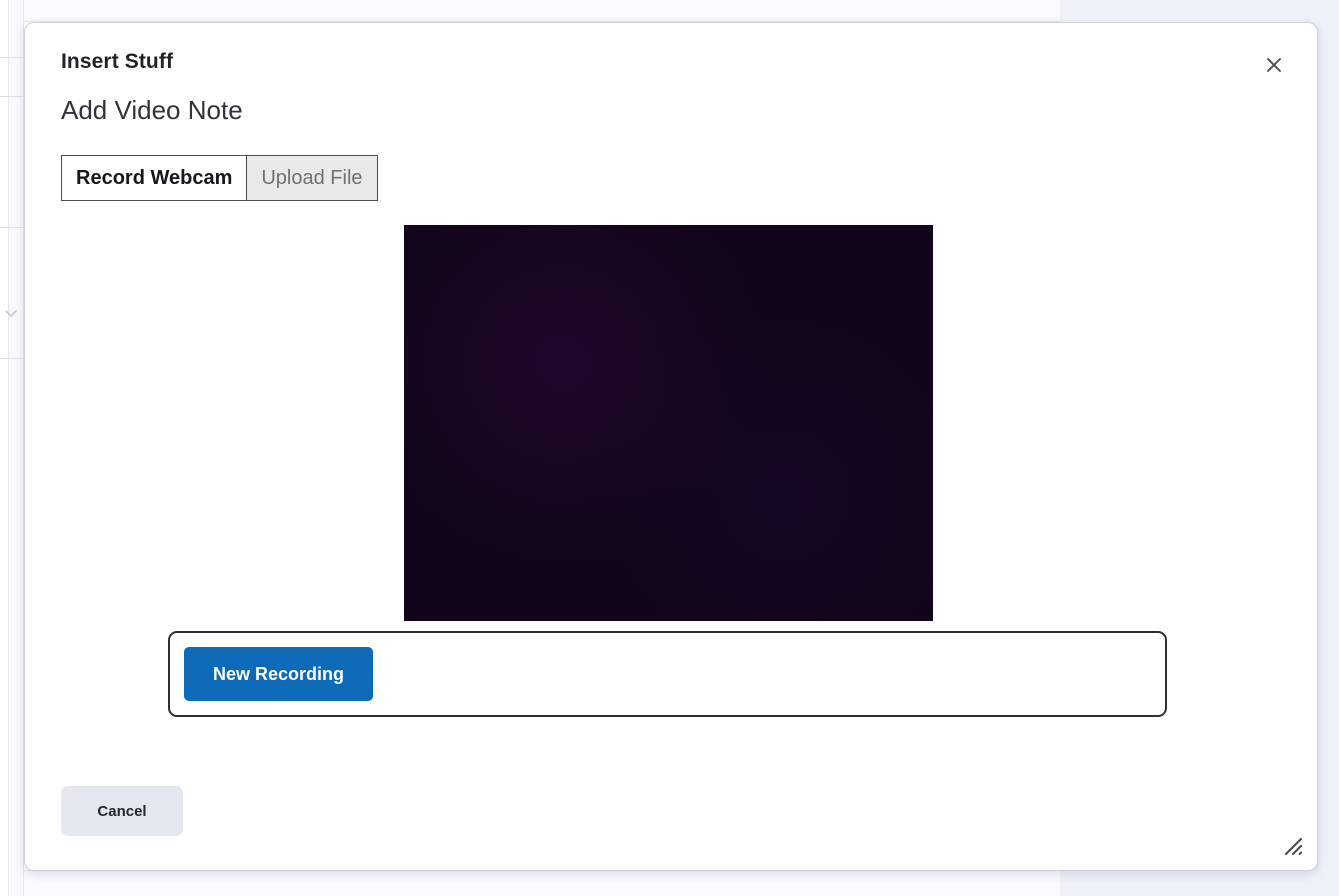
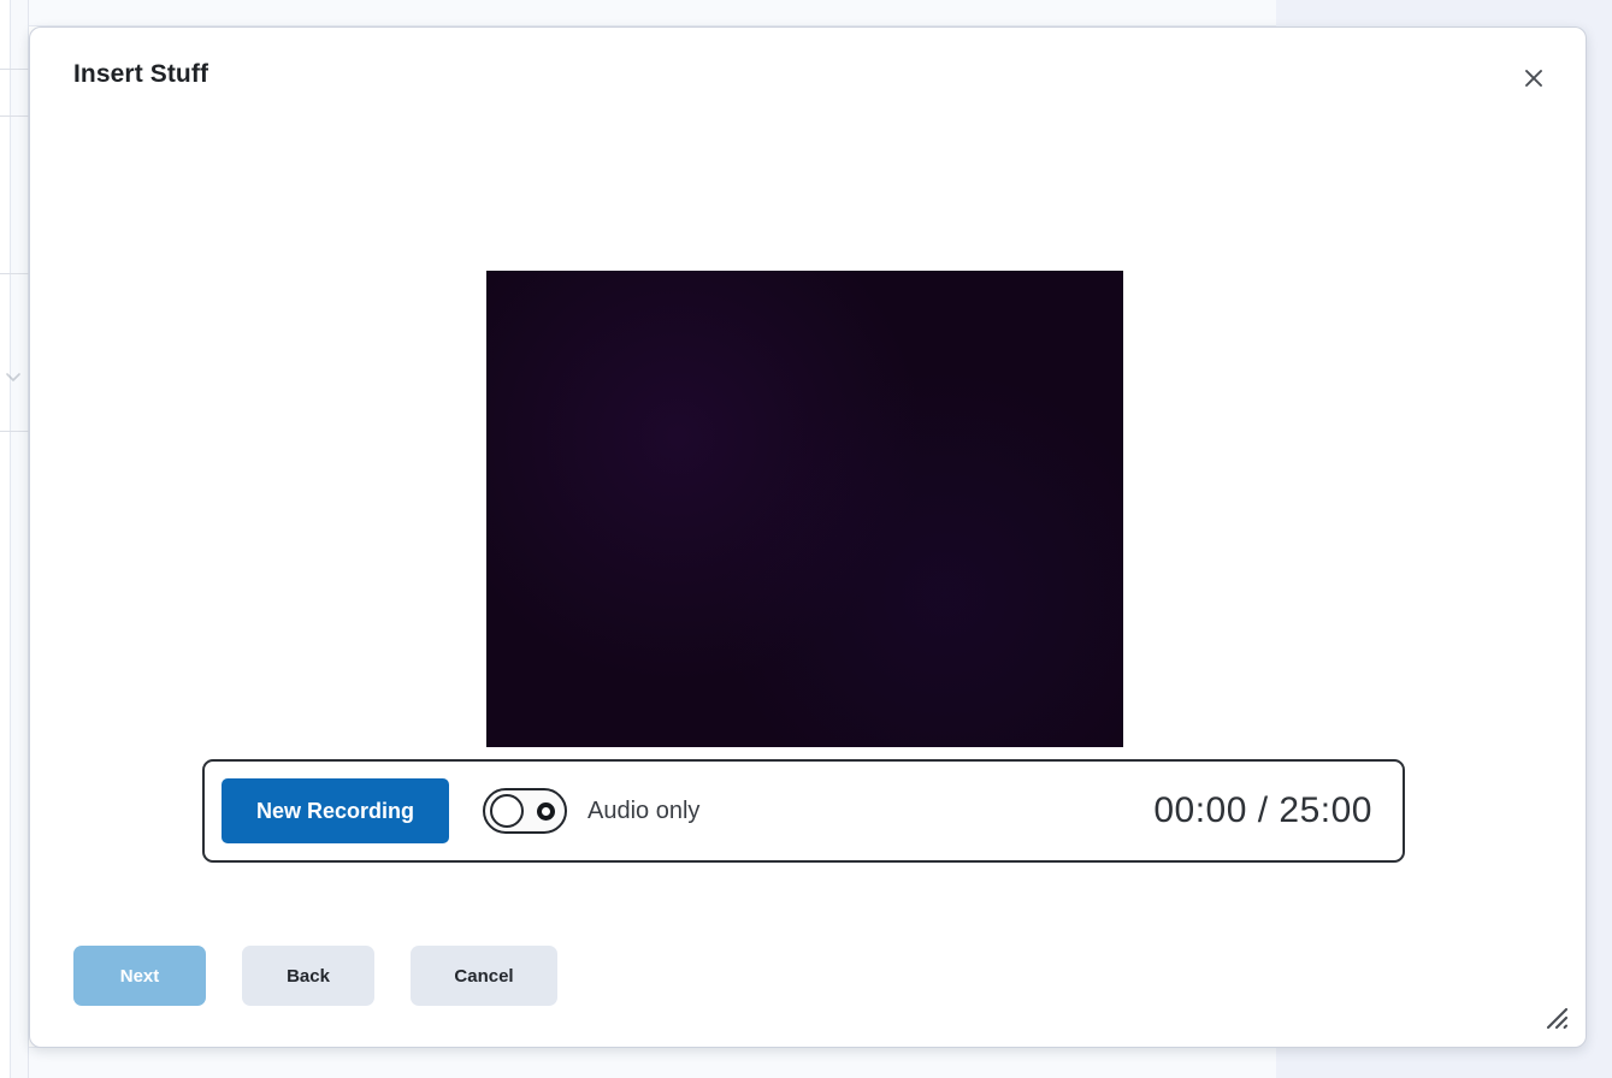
  Insert Stuff
- Add Video Note
- Record Webcam
- Upload File
  New Recording
+ Audio only
+ 00:00 / 25:00
+ Next
+ Back
  Cancel
